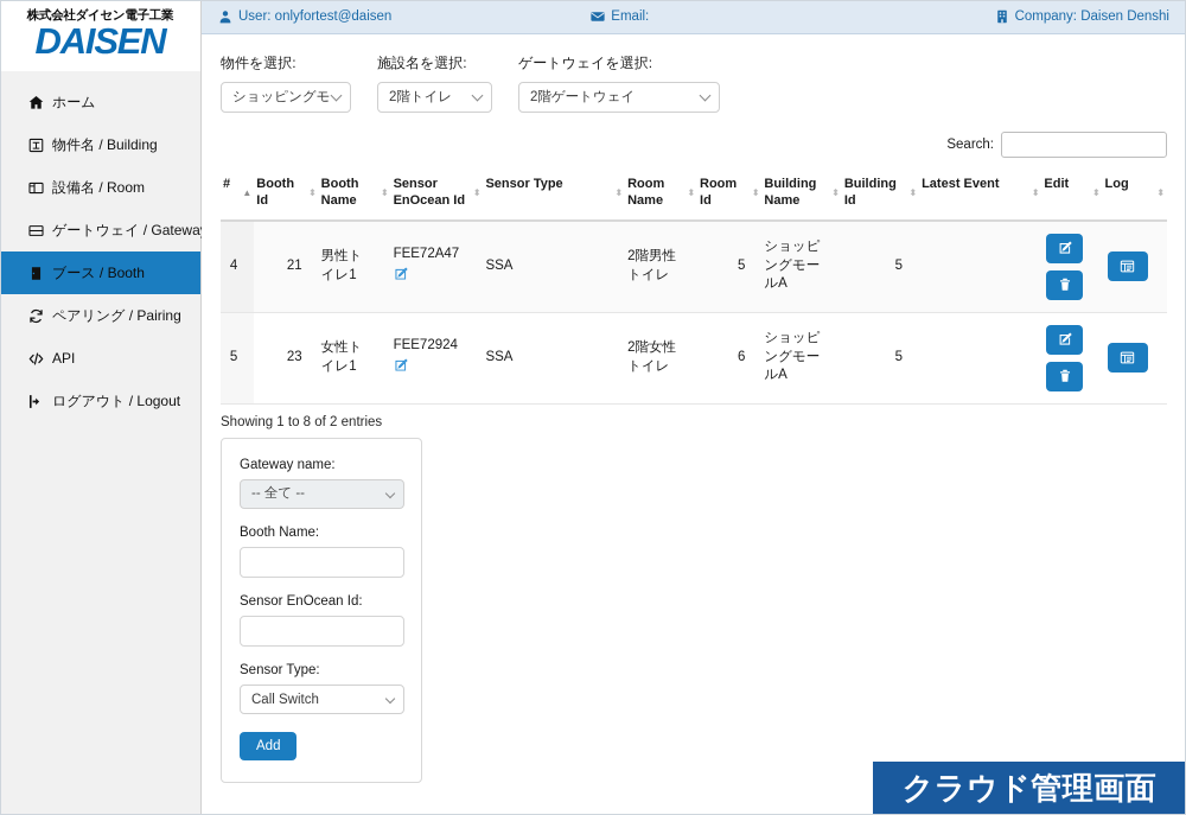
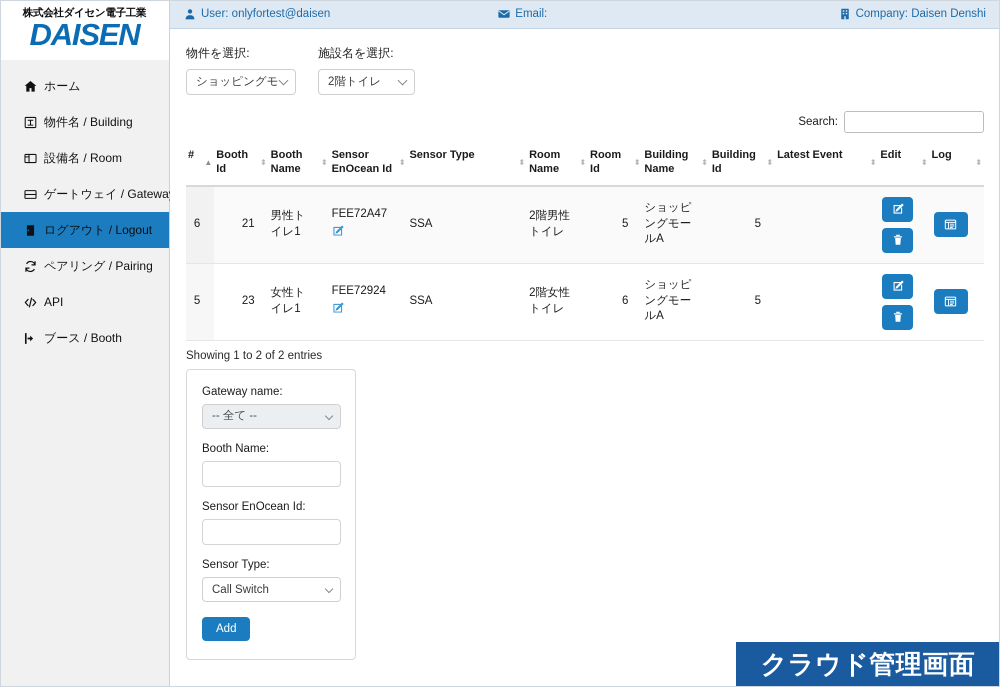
  User: onlyfortest@daisen
  Email:
  Company: Daisen Denshi
  株式会社ダイセン電子工業
  DAISEN
  ホーム
  物件名 / Building
  設備名 / Room
  ゲートウェイ / Gatewa
- ブース / Booth
+ ログアウト / Logout
  ペアリング / Pairing
  API
- ログアウト / Logout
+ ブース / Booth
  物件を選択:
  ショッピングモ
  施設名を選択:
  2階トイレ
- ゲートウェイを選択:
- 2階ゲートウェイ
  Search:
  # ▲	Booth Id ⬍	Booth Name ⬍	Sensor EnOcean Id ⬍	Sensor Type ⬍	Room Name ⬍	Room Id ⬍	Building Name ⬍	Building Id ⬍	Latest Event ⬍	Edit ⬍	Log ⬍
- 4	21	男性トイレ1	FEE72A47	SSA	2階男性トイレ	5	ショッピングモールA	5
+ 6	21	男性トイレ1	FEE72A47	SSA	2階男性トイレ	5	ショッピングモールA	5
  5	23	女性トイレ1	FEE72924	SSA	2階女性トイレ	6	ショッピングモールA	5
- Showing 1 to 8 of 2 entries
+ Showing 1 to 2 of 2 entries
  Gateway name:
  -- 全て --
  Booth Name:
  Sensor EnOcean Id:
  Sensor Type:
  Call Switch
  Add
  クラウド管理画面
